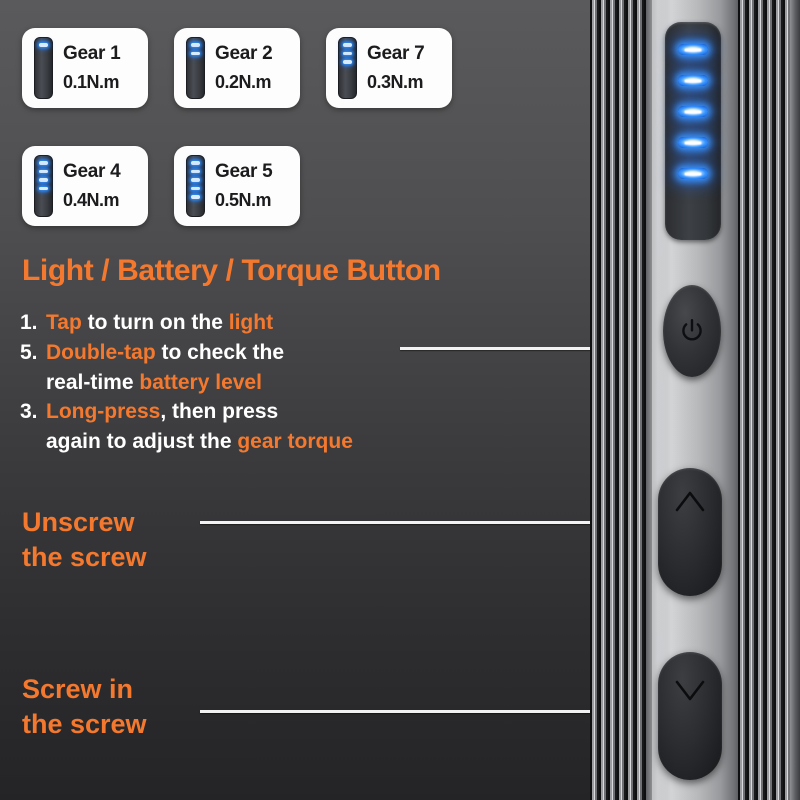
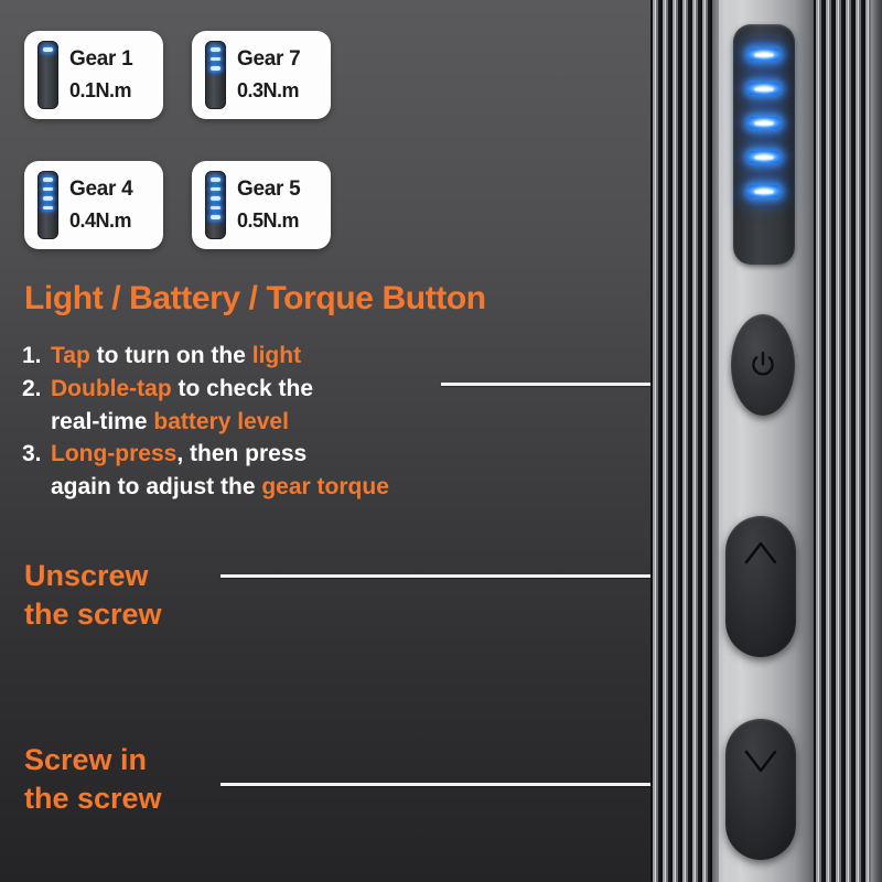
  Gear 1
  0.1N.m
- Gear 2
- 0.2N.m
  Gear 7
  0.3N.m
  Gear 4
  0.4N.m
  Gear 5
  0.5N.m
  Light / Battery / Torque Button
  1.
  Tap to turn on the light
- 5.
+ 2.
  Double-tap to check the
  real-time battery level
  3.
  Long-press, then press
  again to adjust the gear torque
  Unscrew
  the screw
  Screw in
  the screw
